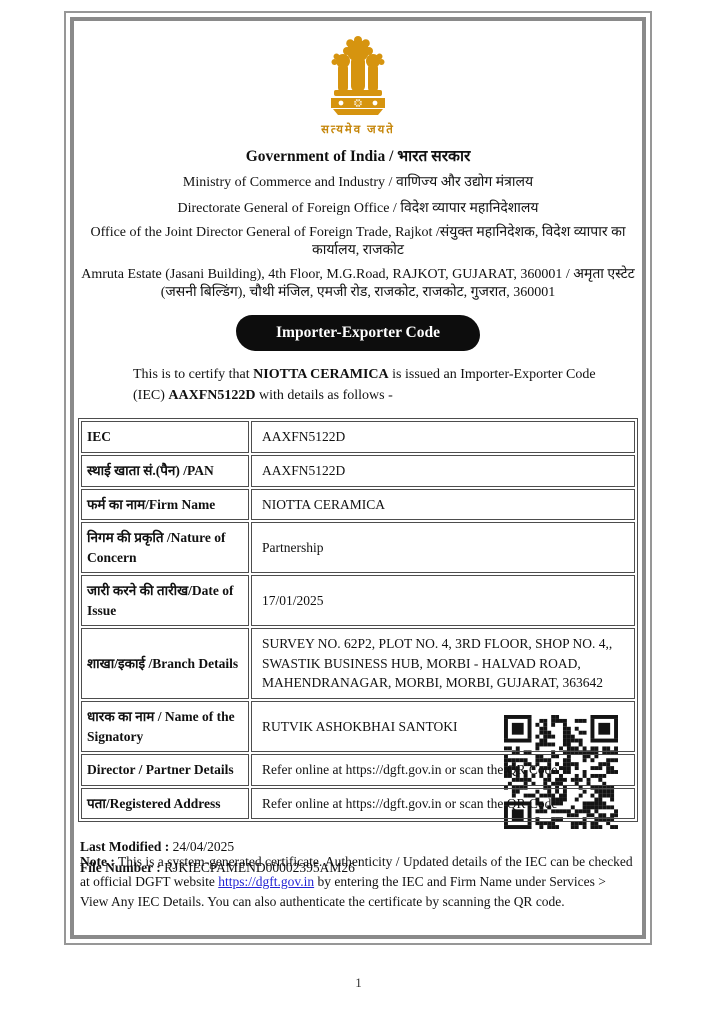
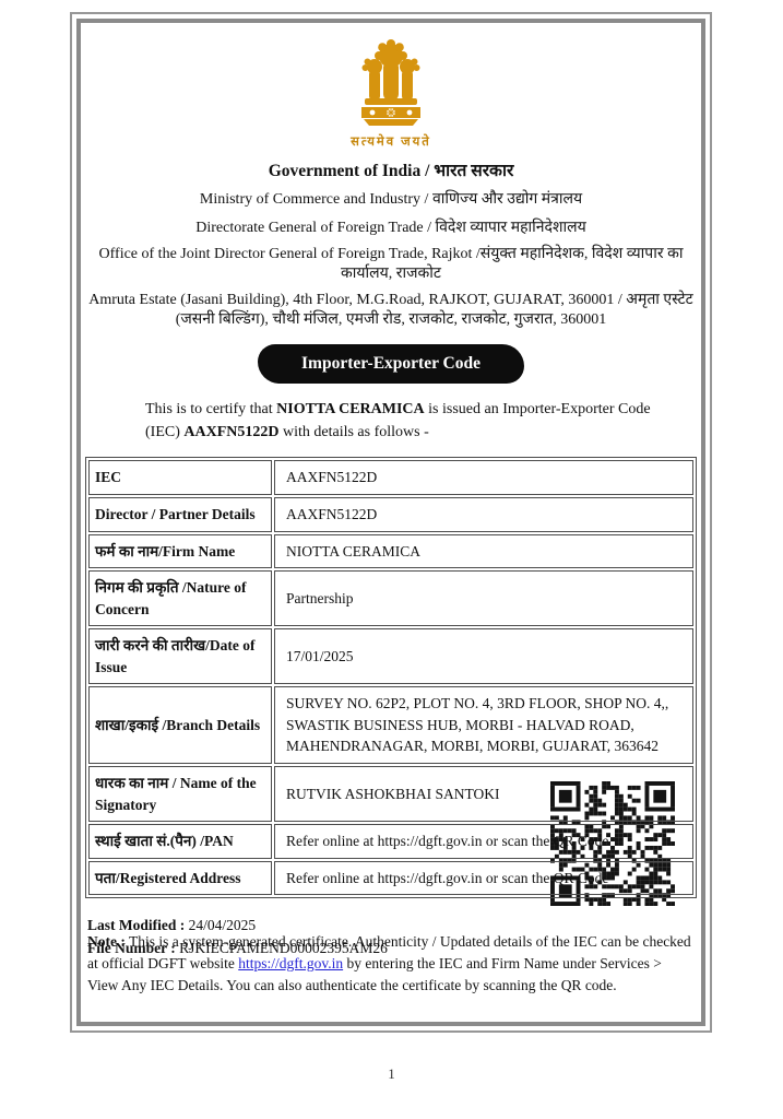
  सत्यमेव जयते
  Government of India / भारत सरकार
  Ministry of Commerce and Industry / वाणिज्य और उद्योग मंत्रालय
- Directorate General of Foreign Office / विदेश व्यापार महानिदेशालय
+ Directorate General of Foreign Trade / विदेश व्यापार महानिदेशालय
  Office of the Joint Director General of Foreign Trade, Rajkot /संयुक्त महानिदेशक, विदेश व्यापार का कार्यालय, राजकोट
  Amruta Estate (Jasani Building), 4th Floor, M.G.Road, RAJKOT, GUJARAT, 360001 / अमृता एस्टेट (जसनी बिल्डिंग), चौथी मंजिल, एमजी रोड, राजकोट, राजकोट, गुजरात, 360001
  Importer-Exporter Code
  This is to certify that NIOTTA CERAMICA is issued an Importer-Exporter Code (IEC) AAXFN5122D with details as follows -
  IEC	AAXFN5122D
- स्थाई खाता सं.(पैन) /PAN	AAXFN5122D
+ Director / Partner Details	AAXFN5122D
  फर्म का नाम/Firm Name	NIOTTA CERAMICA
  निगम की प्रकृति /Nature of Concern	Partnership
  जारी करने की तारीख/Date of Issue	17/01/2025
  शाखा/इकाई /Branch Details	SURVEY NO. 62P2, PLOT NO. 4, 3RD FLOOR, SHOP NO. 4,, SWASTIK BUSINESS HUB, MORBI - HALVAD ROAD, MAHENDRANAGAR, MORBI, MORBI, GUJARAT, 363642
  धारक का नाम / Name of the Signatory	RUTVIK ASHOKBHAI SANTOKI
- Director / Partner Details	Refer online at https://dgft.gov.in or scan the QR Code
+ स्थाई खाता सं.(पैन) /PAN	Refer online at https://dgft.gov.in or scan the QR Code
  पता/Registered Address	Refer online at https://dgft.gov.in or scan the QR Code
  Last Modified : 24/04/2025
  File Number : RJKIECPAMEND00002395AM26
  Note : This is a system-generated certificate. Authenticity / Updated details of the IEC can be checked at official DGFT website https://dgft.gov.in by entering the IEC and Firm Name under Services > View Any IEC Details. You can also authenticate the certificate by scanning the QR code.
  1
